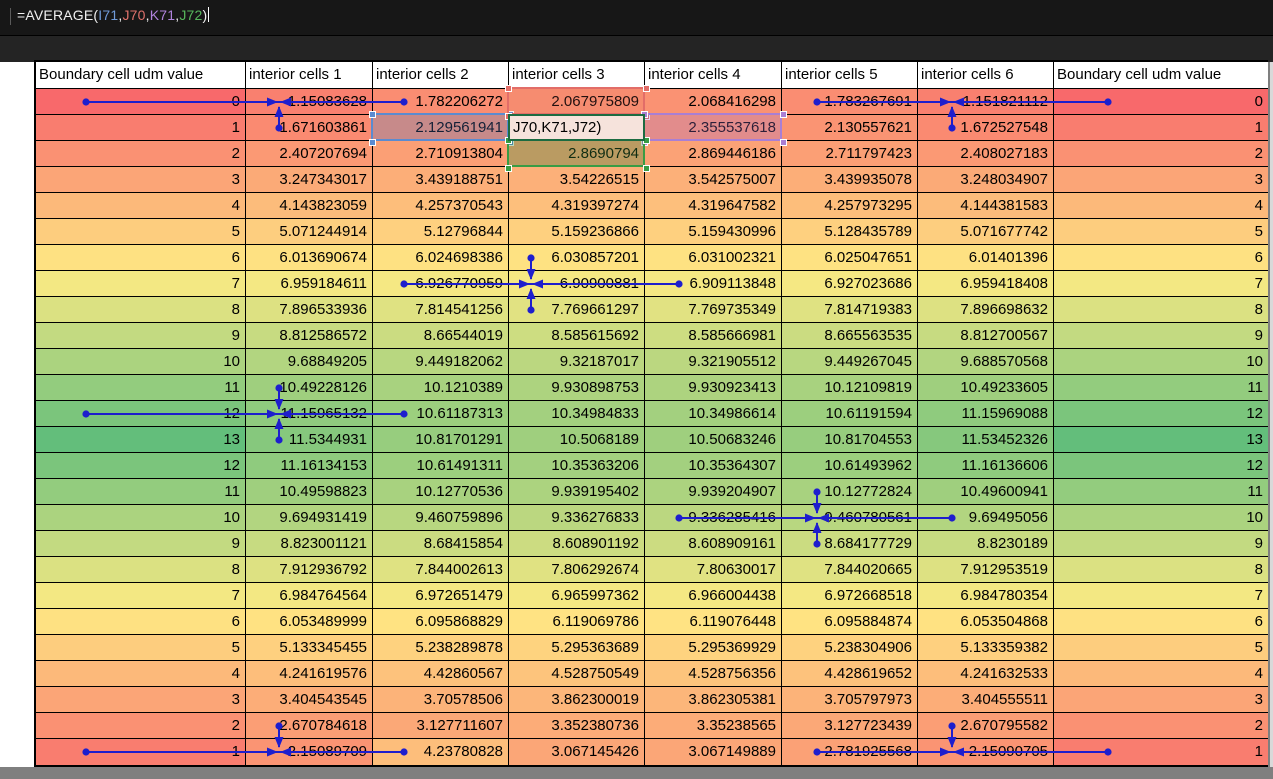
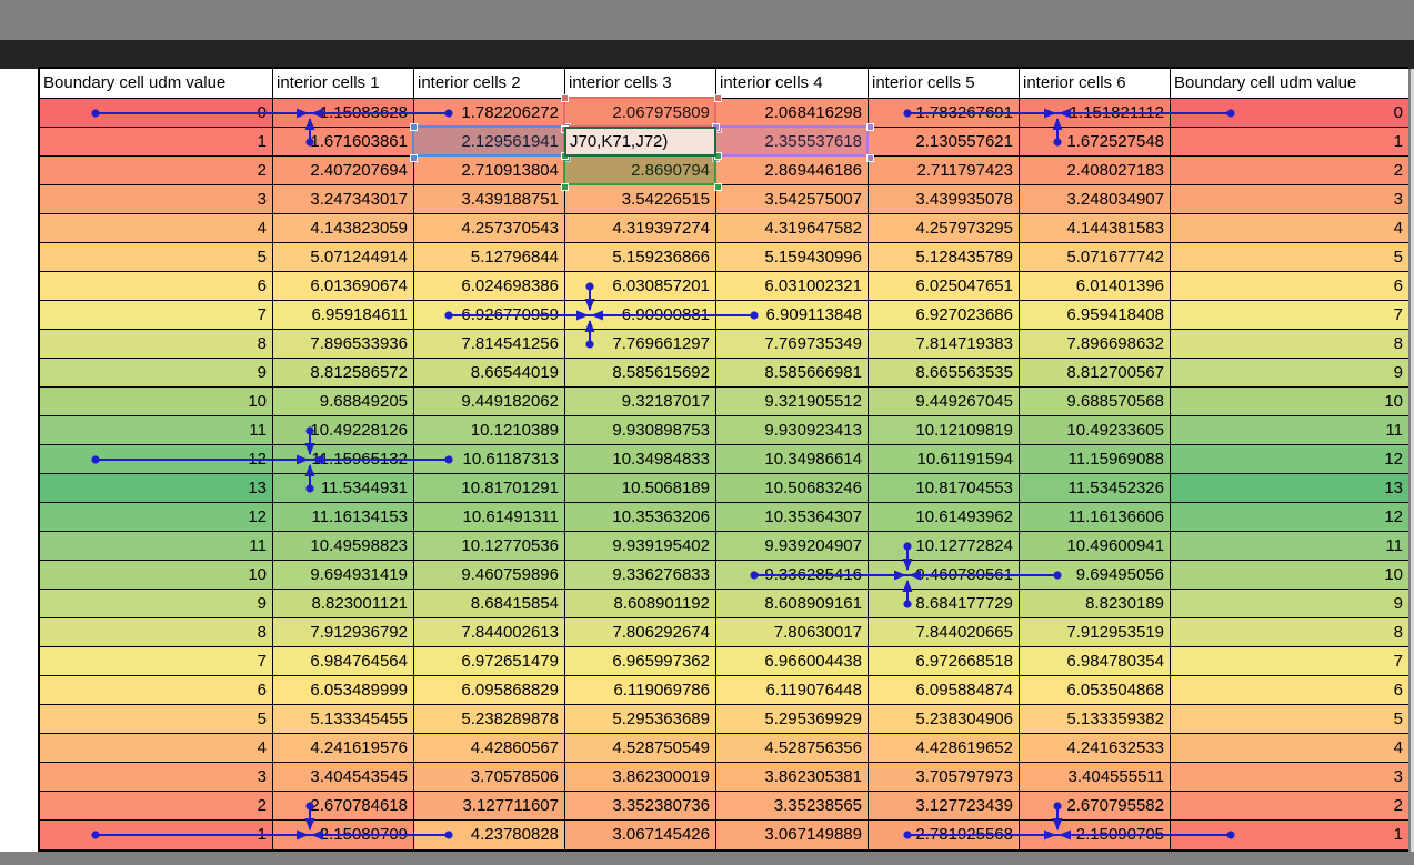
- =AVERAGE(I71,J70,K71,J72)
  Boundary cell udm value
  interior cells 1
  interior cells 2
  interior cells 3
  interior cells 4
  interior cells 5
  interior cells 6
  Boundary cell udm value
  1.782206272
  2.067975809
  2.068416298
  0
  1
  1.671603861
  2.129561941
  2.355537618
  2.130557621
  1.672527548
  1
  2
  2.407207694
  2.710913804
  2.8690794
  2.869446186
  2.711797423
  2.408027183
  2
  3
  3.247343017
  3.439188751
  3.54226515
  3.542575007
  3.439935078
  3.248034907
  3
  4
  4.143823059
  4.257370543
  4.319397274
  4.319647582
  4.257973295
  4.144381583
  4
  5
  5.071244914
  5.12796844
  5.159236866
  5.159430996
  5.128435789
  5.071677742
  5
  6
  6.013690674
  6.024698386
  6.030857201
  6.031002321
  6.025047651
  6.01401396
  6
  7
  6.959184611
  6.909113848
  6.927023686
  6.959418408
  7
  8
  7.896533936
  7.814541256
  7.769661297
  7.769735349
  7.814719383
  7.896698632
  8
  9
  8.812586572
  8.66544019
  8.585615692
  8.585666981
  8.665563535
  8.812700567
  9
  10
  9.68849205
  9.449182062
  9.32187017
  9.321905512
  9.449267045
  9.688570568
  10
  11
  10.49228126
  10.1210389
  9.930898753
  9.930923413
  10.12109819
  10.49233605
  11
  10.61187313
  10.34984833
  10.34986614
  10.61191594
  11.15969088
  12
  13
  11.5344931
  10.81701291
  10.5068189
  10.50683246
  10.81704553
  11.53452326
  13
  12
  11.16134153
  10.61491311
  10.35363206
  10.35364307
  10.61493962
  11.16136606
  12
  11
  10.49598823
  10.12770536
  9.939195402
  9.939204907
  10.12772824
  10.49600941
  11
  10
  9.694931419
  9.460759896
  9.336276833
  9.69495056
  10
  9
  8.823001121
  8.68415854
  8.608901192
  8.608909161
  8.684177729
  8.8230189
  9
  8
  7.912936792
  7.844002613
  7.806292674
  7.80630017
  7.844020665
  7.912953519
  8
  7
  6.984764564
  6.972651479
  6.965997362
  6.966004438
  6.972668518
  6.984780354
  7
  6
  6.053489999
  6.095868829
  6.119069786
  6.119076448
  6.095884874
  6.053504868
  6
  5
  5.133345455
  5.238289878
  5.295363689
  5.295369929
  5.238304906
  5.133359382
  5
  4
  4.241619576
  4.42860567
  4.528750549
  4.528756356
  4.428619652
  4.241632533
  4
  3
  3.404543545
  3.70578506
  3.862300019
  3.862305381
  3.705797973
  3.404555511
  3
  2
  2.670784618
  3.127711607
  3.352380736
  3.35238565
  3.127723439
  2.670795582
  2
  4.23780828
  3.067145426
  3.067149889
  1
  J70,K71,J72)
